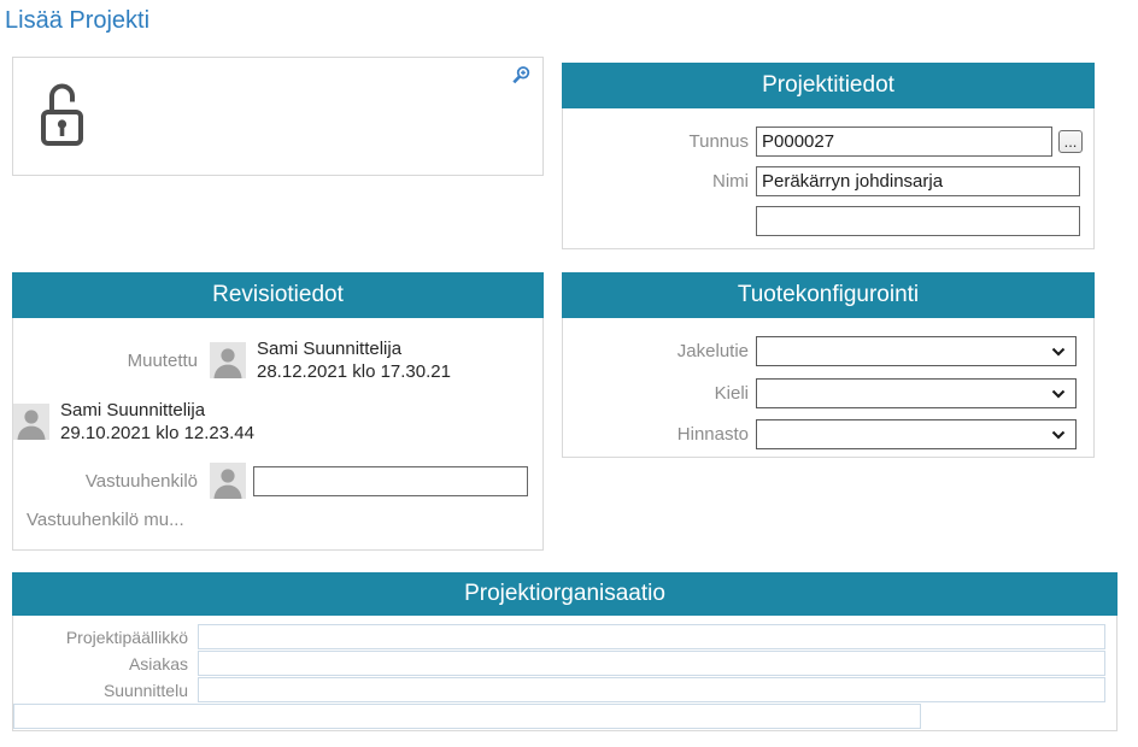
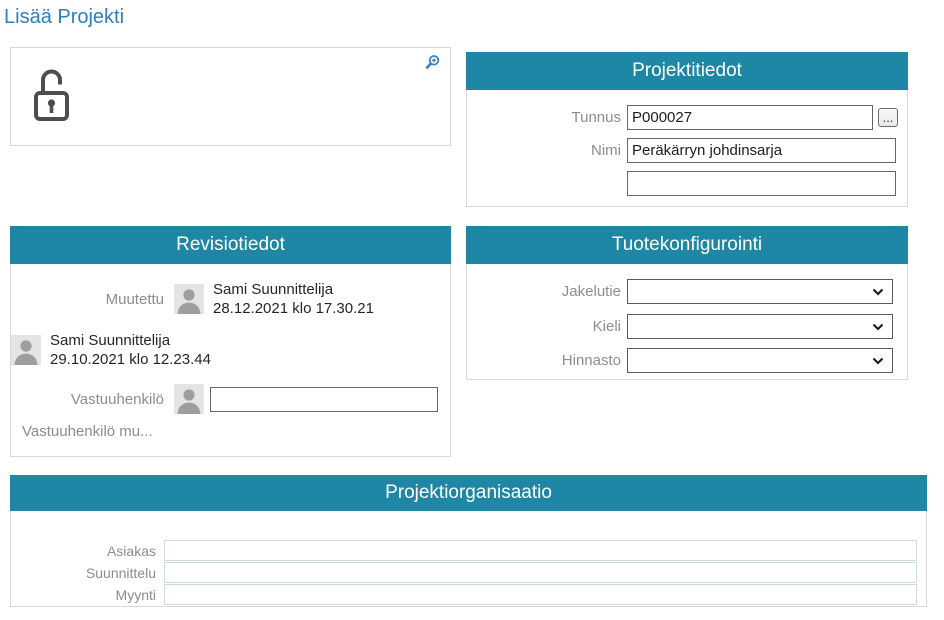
  Lisää Projekti
  Projektitiedot
  Tunnus
  P000027
  ...
  Nimi
  Peräkärryn johdinsarja
  Revisiotiedot
  Muutettu
  Sami Suunnittelija
  28.12.2021 klo 17.30.21
  Sami Suunnittelija
  29.10.2021 klo 12.23.44
  Vastuuhenkilö
  Vastuuhenkilö mu...
  Tuotekonfigurointi
  Jakelutie
  Kieli
  Hinnasto
  Projektiorganisaatio
- Projektipäällikkö
  Asiakas
  Suunnittelu
+ Myynti
